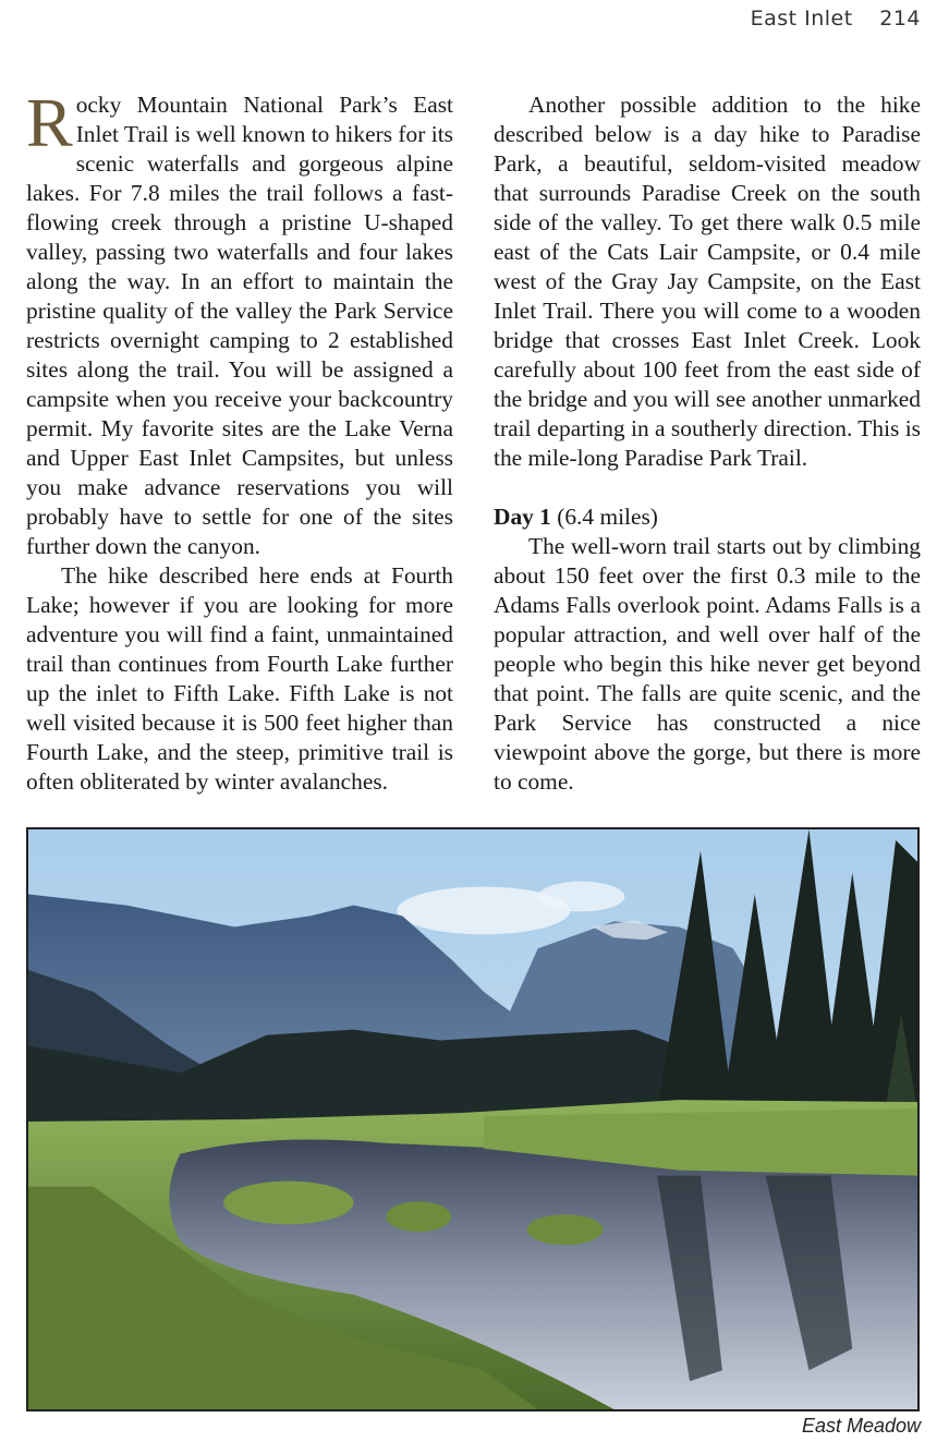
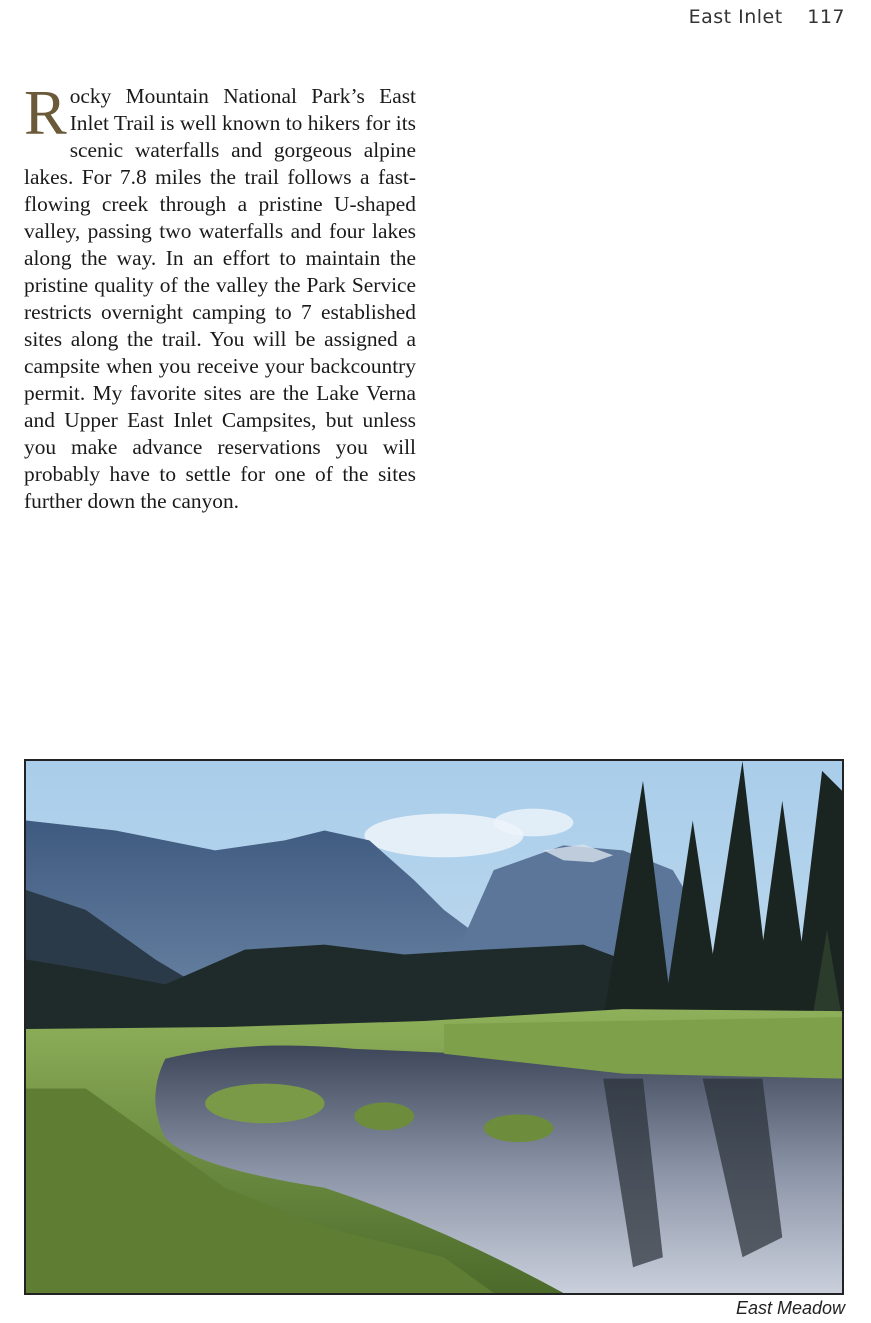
- East Inlet 214
+ East Inlet 117
  R
- ocky Mountain National Park’s East Inlet Trail is well known to hikers for its scenic waterfalls and gorgeous alpine lakes. For 7.8 miles the trail follows a fast-flowing creek through a pristine U-shaped valley, passing two waterfalls and four lakes along the way. In an effort to maintain the pristine quality of the valley the Park Service restricts overnight camping to 2 established sites along the trail. You will be assigned a campsite when you receive your backcountry permit. My favorite sites are the Lake Verna and Upper East Inlet Campsites, but unless you make advance reservations you will probably have to settle for one of the sites further down the canyon.
+ ocky Mountain National Park’s East Inlet Trail is well known to hikers for its scenic waterfalls and gorgeous alpine lakes. For 7.8 miles the trail follows a fast-flowing creek through a pristine U-shaped valley, passing two waterfalls and four lakes along the way. In an effort to maintain the pristine quality of the valley the Park Service restricts overnight camping to 7 established sites along the trail. You will be assigned a campsite when you receive your backcountry permit. My favorite sites are the Lake Verna and Upper East Inlet Campsites, but unless you make advance reservations you will probably have to settle for one of the sites further down the canyon.
- The hike described here ends at Fourth Lake; however if you are looking for more adventure you will find a faint, unmaintained trail than continues from Fourth Lake further up the inlet to Fifth Lake. Fifth Lake is not well visited because it is 500 feet higher than Fourth Lake, and the steep, primitive trail is often obliterated by winter avalanches.
- Another possible addition to the hike described below is a day hike to Paradise Park, a beautiful, seldom-visited meadow that surrounds Paradise Creek on the south side of the valley. To get there walk 0.5 mile east of the Cats Lair Campsite, or 0.4 mile west of the Gray Jay Campsite, on the East Inlet Trail. There you will come to a wooden bridge that crosses East Inlet Creek. Look carefully about 100 feet from the east side of the bridge and you will see another unmarked trail departing in a southerly direction. This is the mile-long Paradise Park Trail.
- Day 1 (6.4 miles)
- The well-worn trail starts out by climbing about 150 feet over the first 0.3 mile to the Adams Falls overlook point. Adams Falls is a popular attraction, and well over half of the people who begin this hike never get beyond that point. The falls are quite scenic, and the Park Service has constructed a nice viewpoint above the gorge, but there is more to come.
  East Meadow
